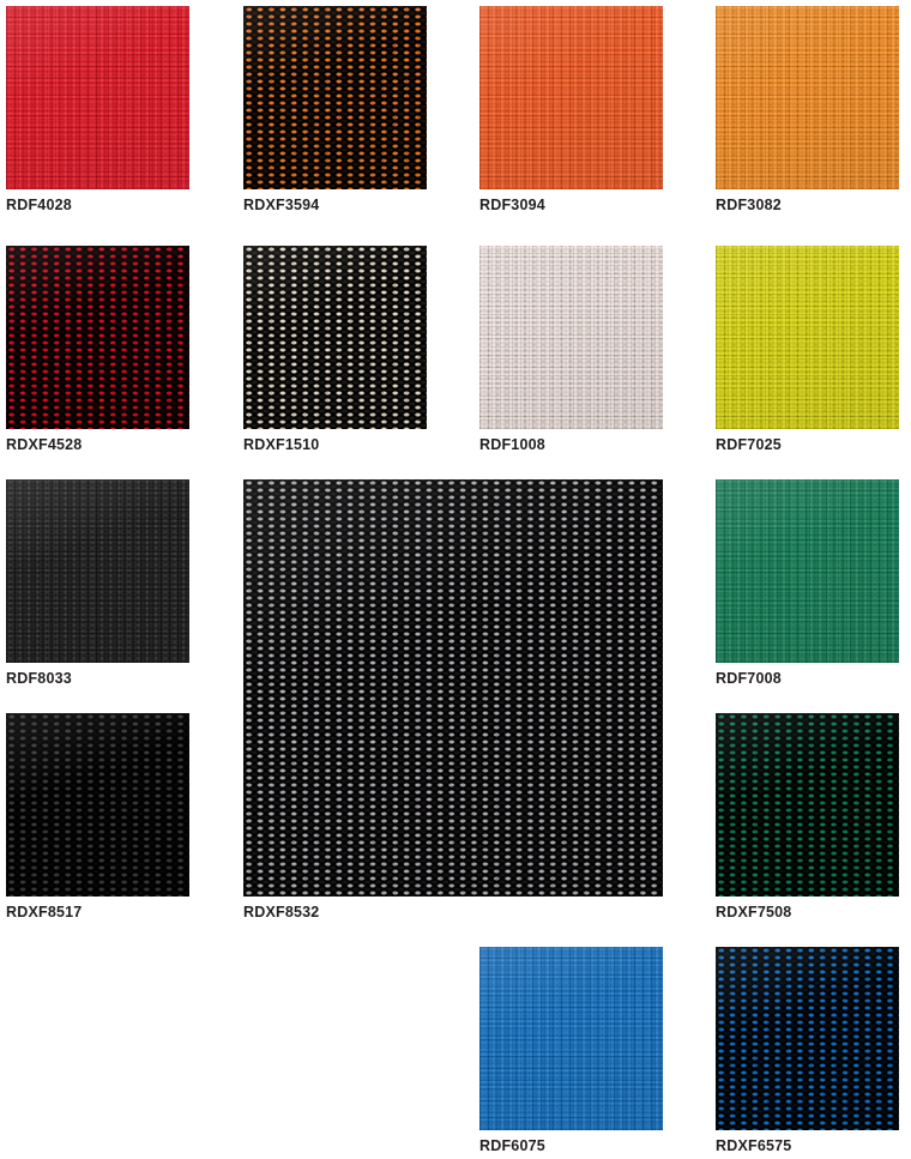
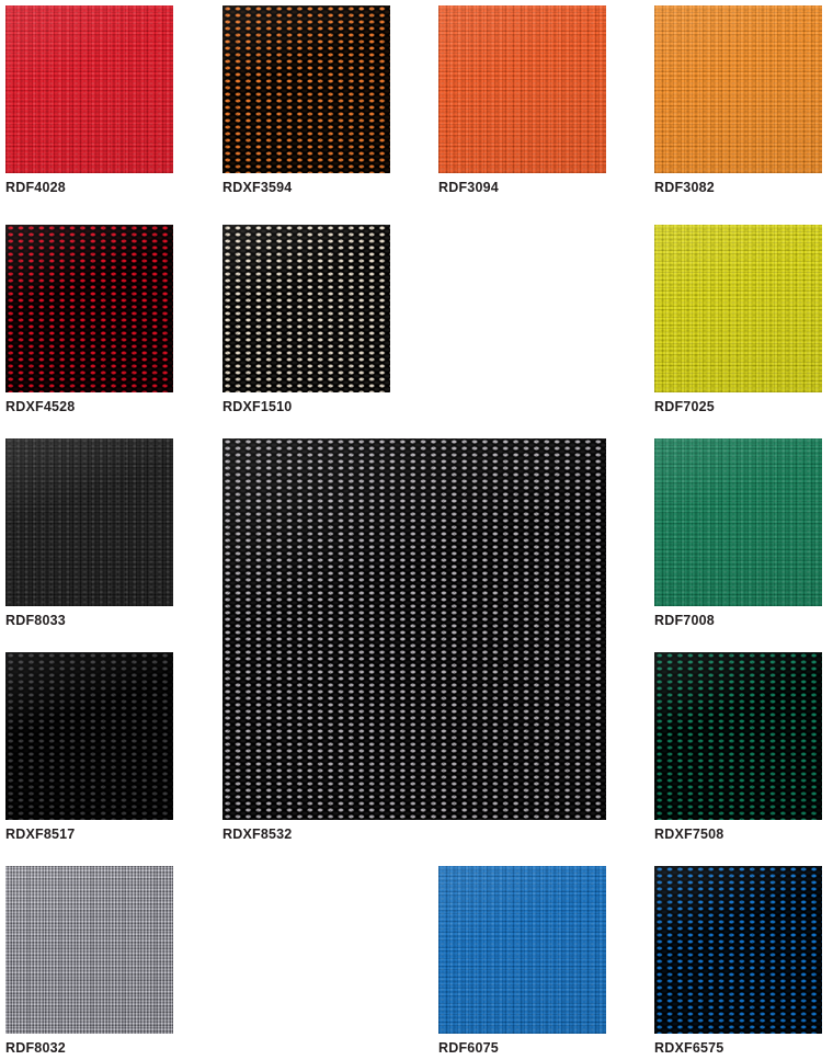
  RDF4028
  RDXF3594
  RDF3094
  RDF3082
  RDXF4528
  RDXF1510
- RDF1008
  RDF7025
  RDF8033
  RDXF8532
  RDF7008
  RDXF8517
  RDXF7508
+ RDF8032
  RDF6075
  RDXF6575
